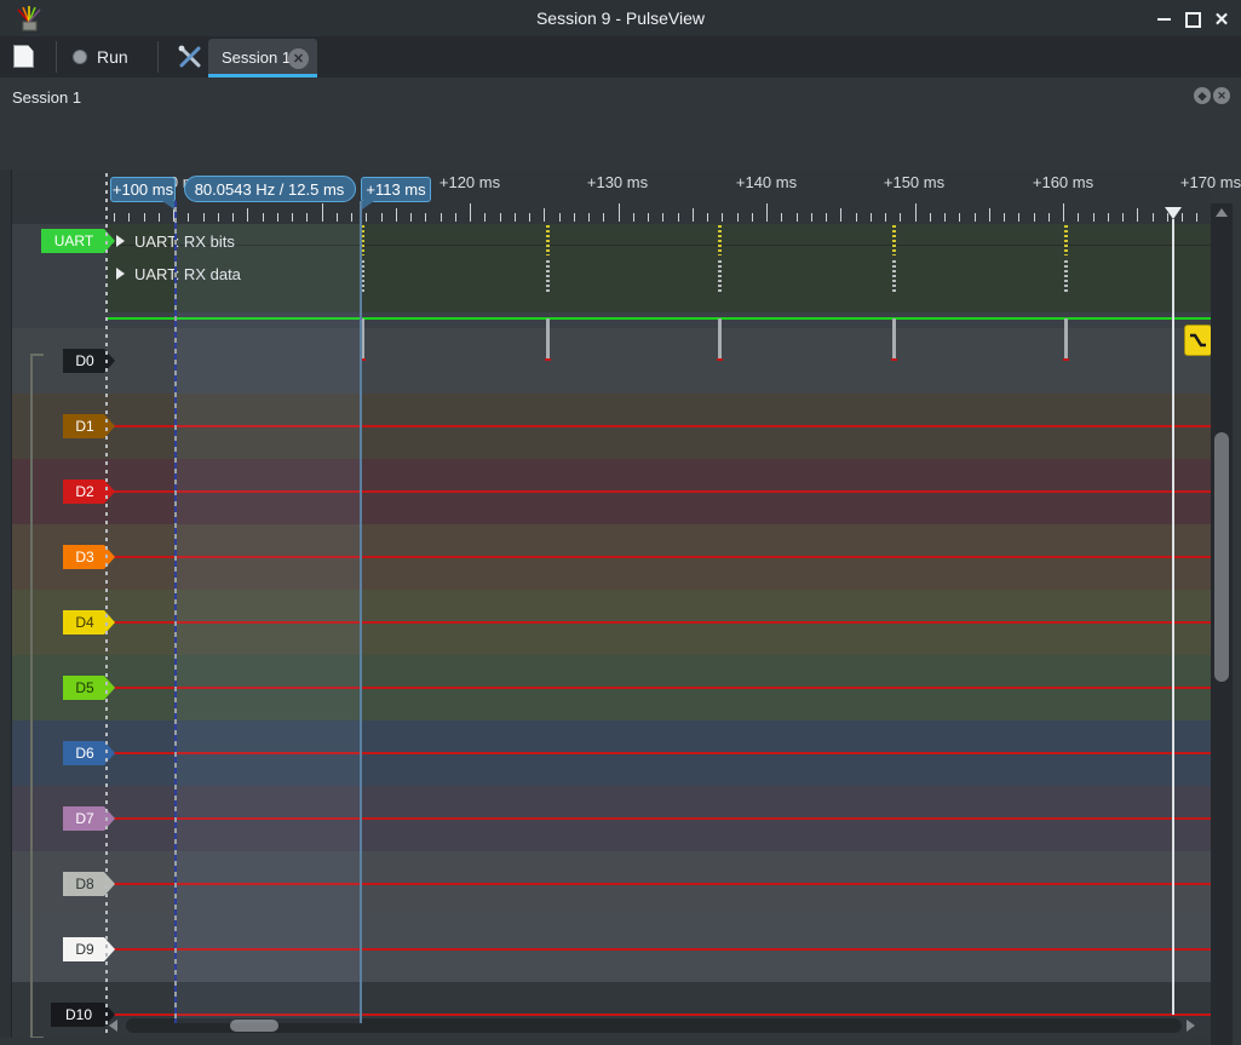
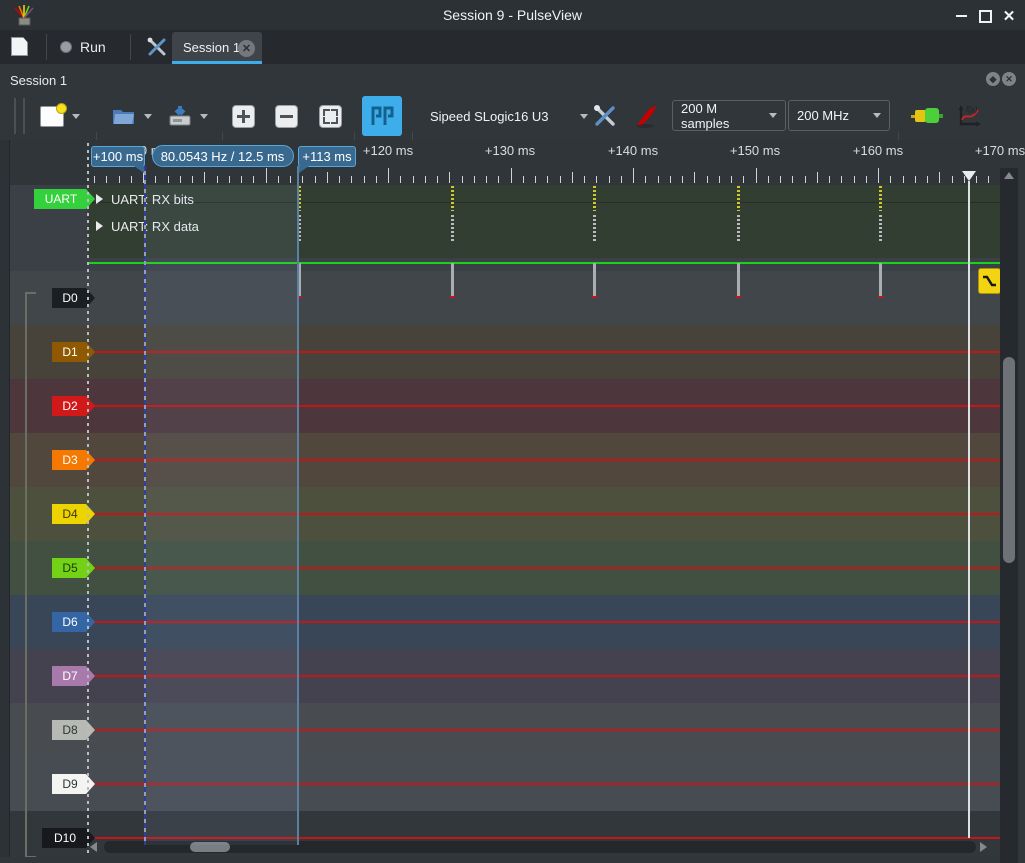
  Session 9 - PulseView
  ✕
  Run
  Session 1
  ✕
  Session 1
  ◆
  ✕
+ Sipeed SLogic16 U3
+ 200 M samples
+ 200 MHz
+ f(x)
  +120 ms
  +130 ms
  +140 ms
  +150 ms
  +160 ms
  +170 ms
  +100 ms
  80.0543 Hz / 12.5 ms
  +113 ms
  UART
  UART: RX bits
  UART: RX data
  D0
  D1
  D2
  D3
  D4
  D5
  D6
  D7
  D8
  D9
  D10
